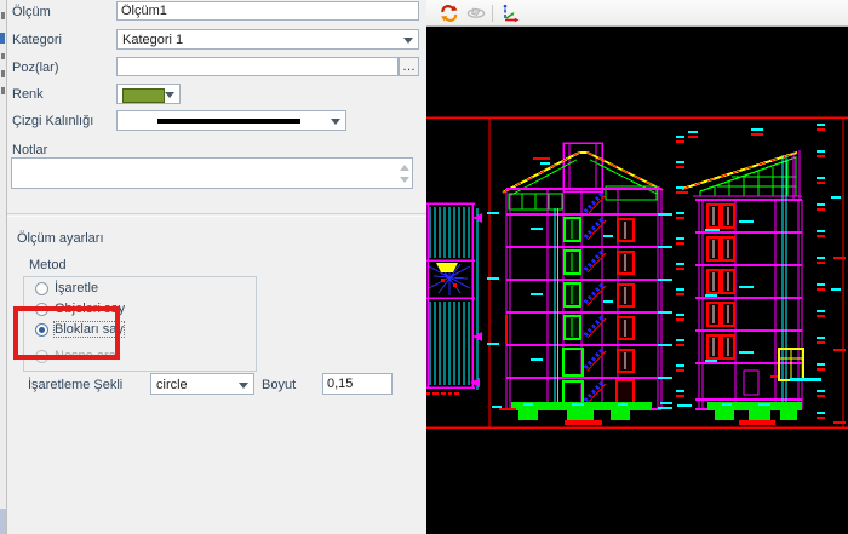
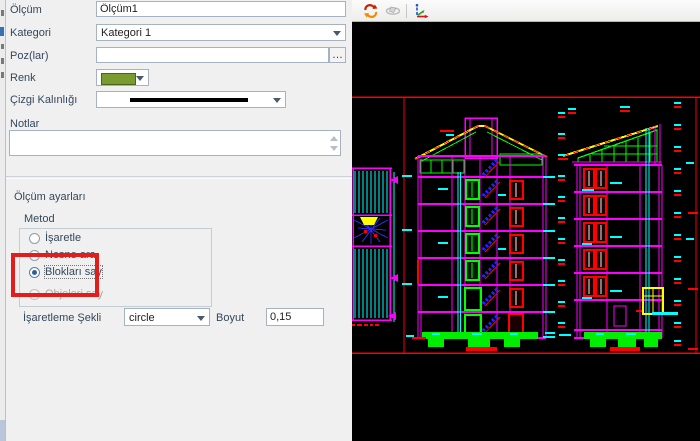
  Ölçüm
  Ölçüm1
  Kategori
  Kategori 1
  Poz(lar)
  …
  Renk
  Çizgi Kalınlığı
  Notlar
  Ölçüm ayarları
  Metod
  İşaretle
- Objeleri say
+ Nesne ara
  Blokları say
- Nesne ara
+ Objeleri say
  İşaretleme Şekli
  circle
  Boyut
  0,15
